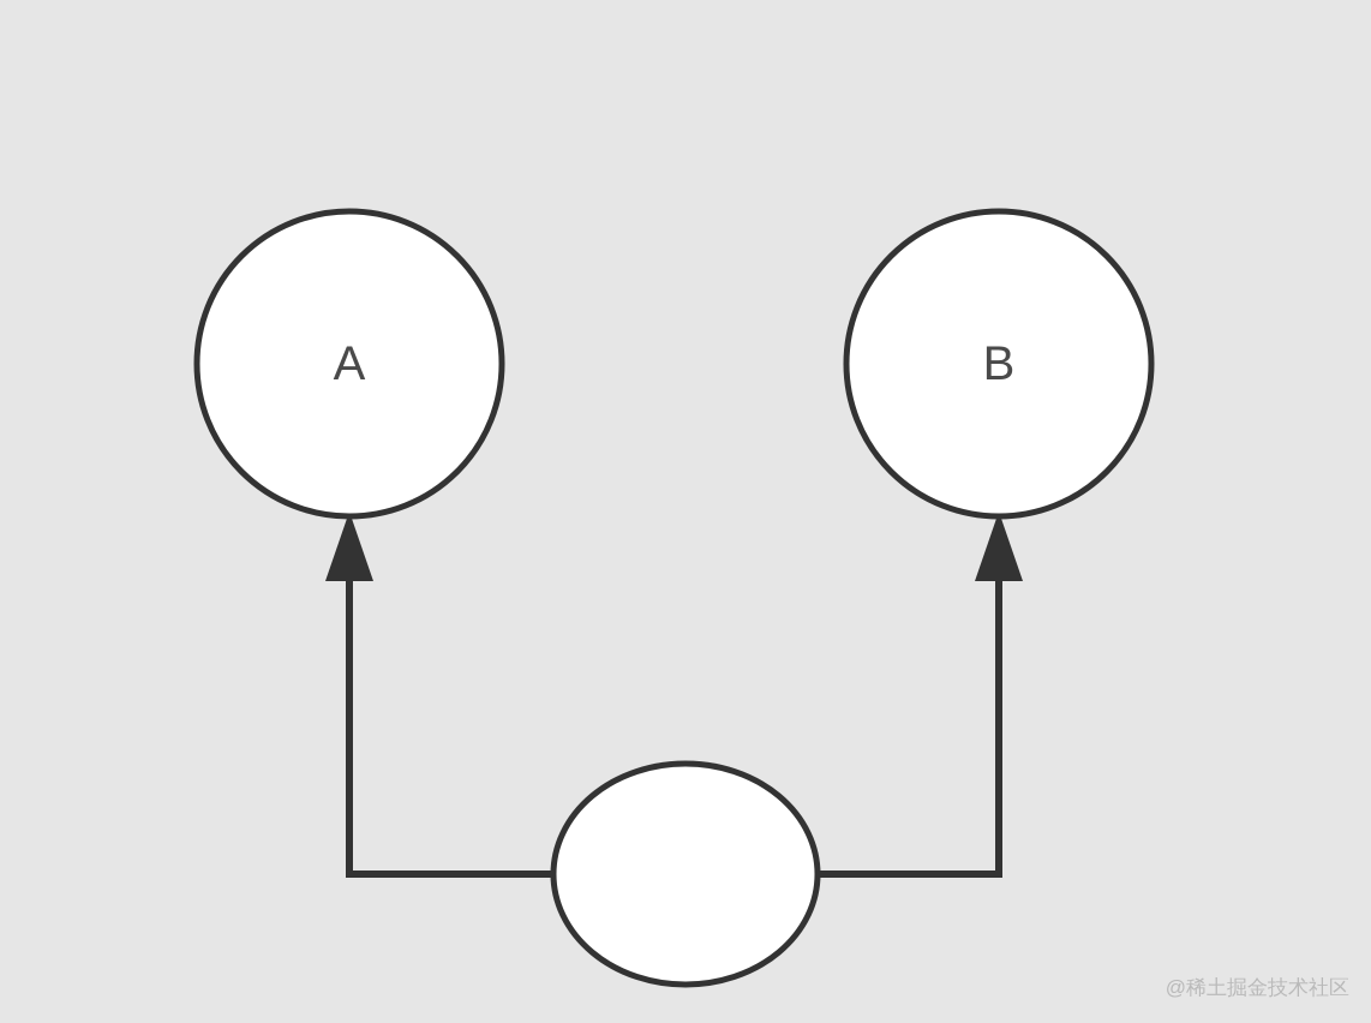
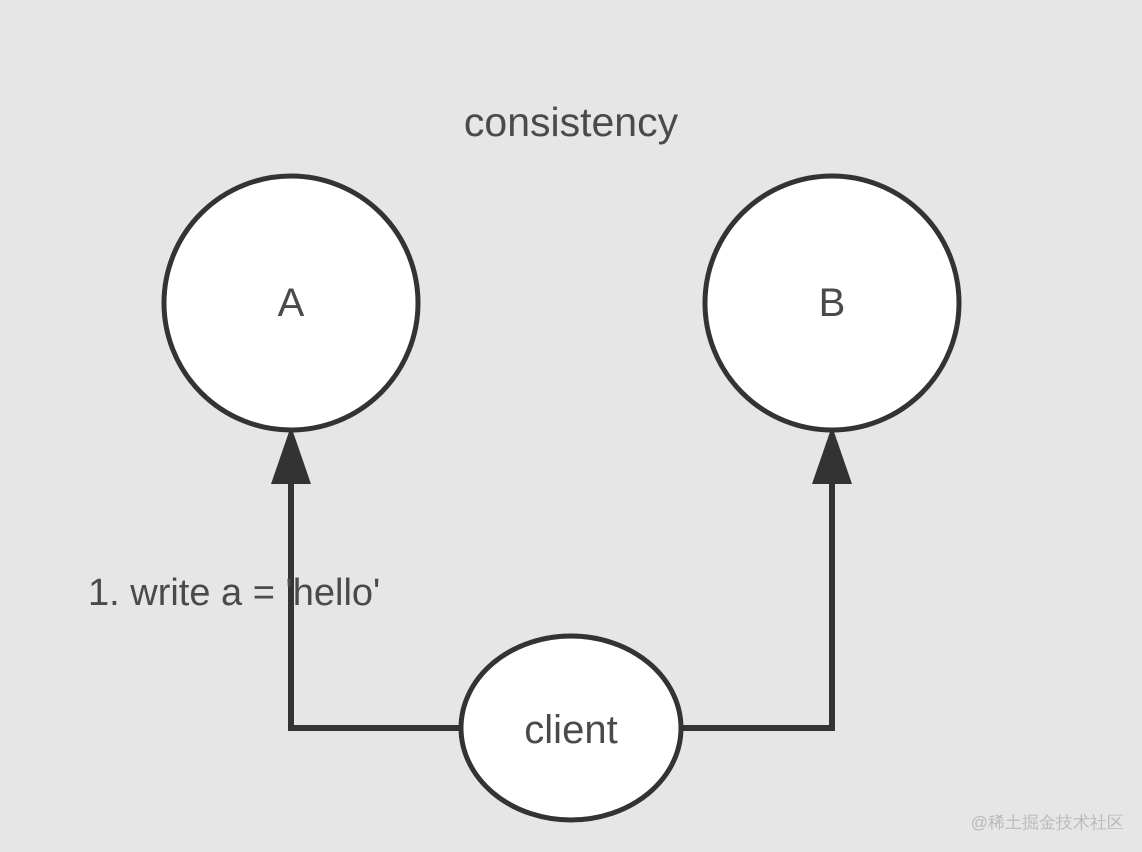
  A
  B
+ client
+ 1. write a = 'hello'
+ consistency
  @稀土掘金技术社区
